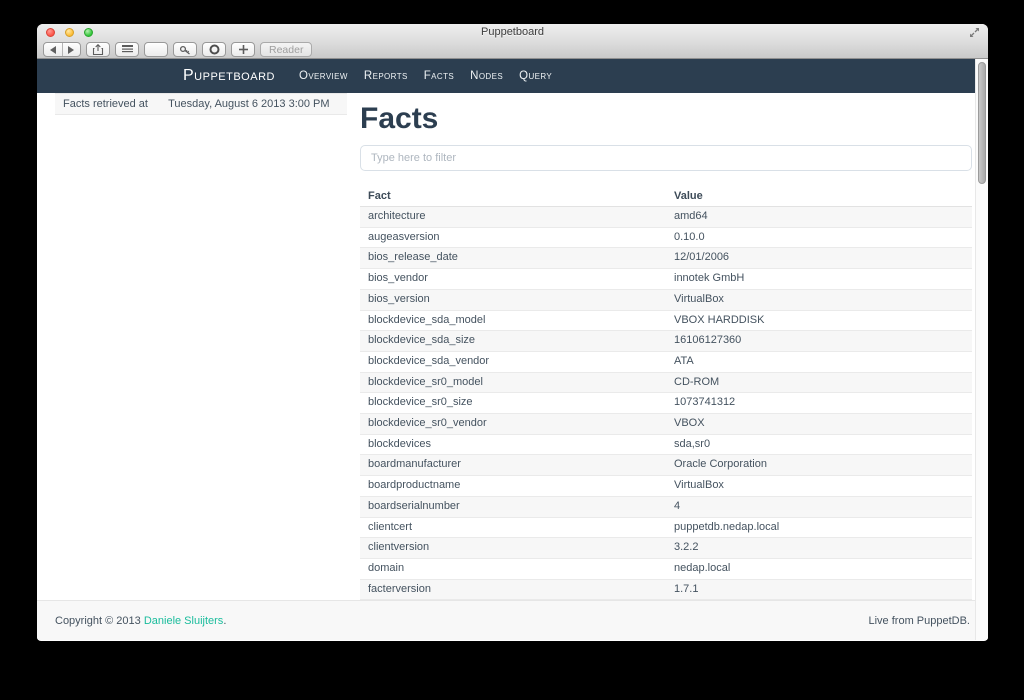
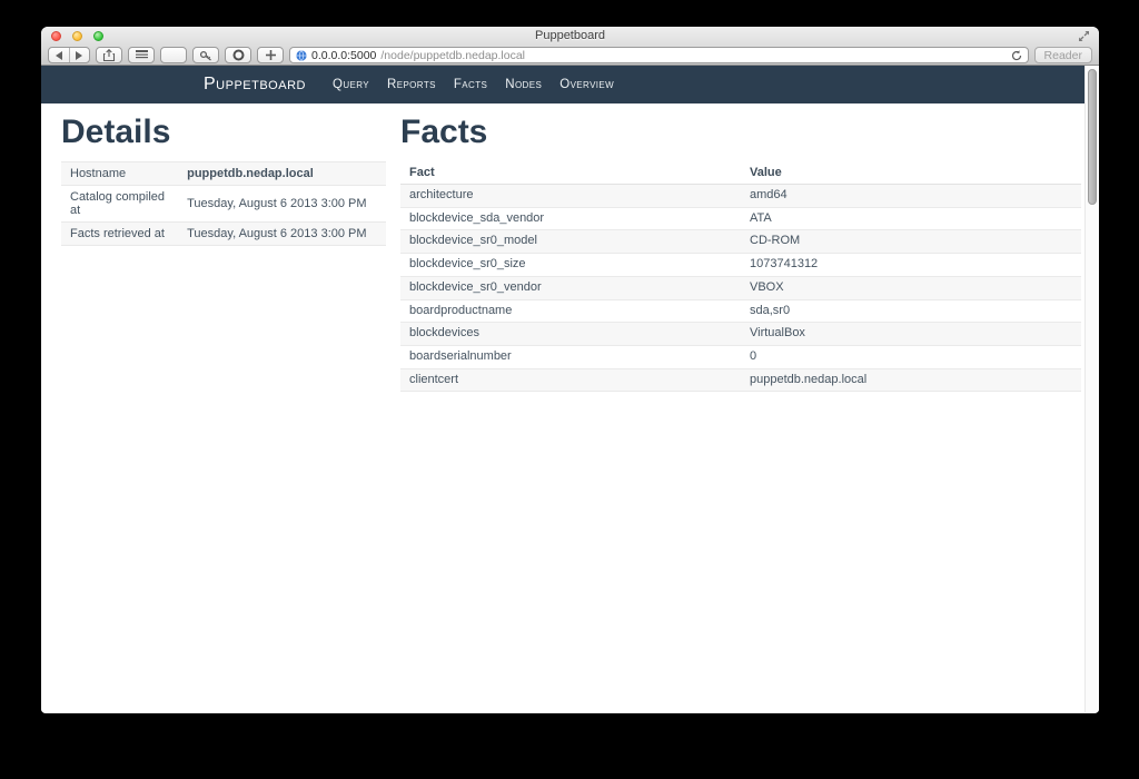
  Puppetboard
+ 0.0.0.0:5000
+ /node/puppetdb.nedap.local
  Reader
  Puppetboard
- Overview
+ Query
  Reports
  Facts
  Nodes
- Query
+ Overview
+ Details
+ Hostname	puppetdb.nedap.local
+ Catalog compiled at	Tuesday, August 6 2013 3:00 PM
  Facts retrieved at	Tuesday, August 6 2013 3:00 PM
  Facts
- Type here to filter
  Fact	Value
  architecture	amd64
- augeasversion	0.10.0
- bios_release_date	12/01/2006
- bios_vendor	innotek GmbH
- bios_version	VirtualBox
- blockdevice_sda_model	VBOX HARDDISK
- blockdevice_sda_size	16106127360
  blockdevice_sda_vendor	ATA
  blockdevice_sr0_model	CD-ROM
  blockdevice_sr0_size	1073741312
  blockdevice_sr0_vendor	VBOX
- blockdevices	sda,sr0
+ boardproductname	sda,sr0
- boardmanufacturer	Oracle Corporation
- boardproductname	VirtualBox
+ blockdevices	VirtualBox
- boardserialnumber	4
+ boardserialnumber	0
  clientcert	puppetdb.nedap.local
- clientversion	3.2.2
- domain	nedap.local
- facterversion	1.7.1
- Copyright © 2013 Daniele Sluijters.
- Live from PuppetDB.
